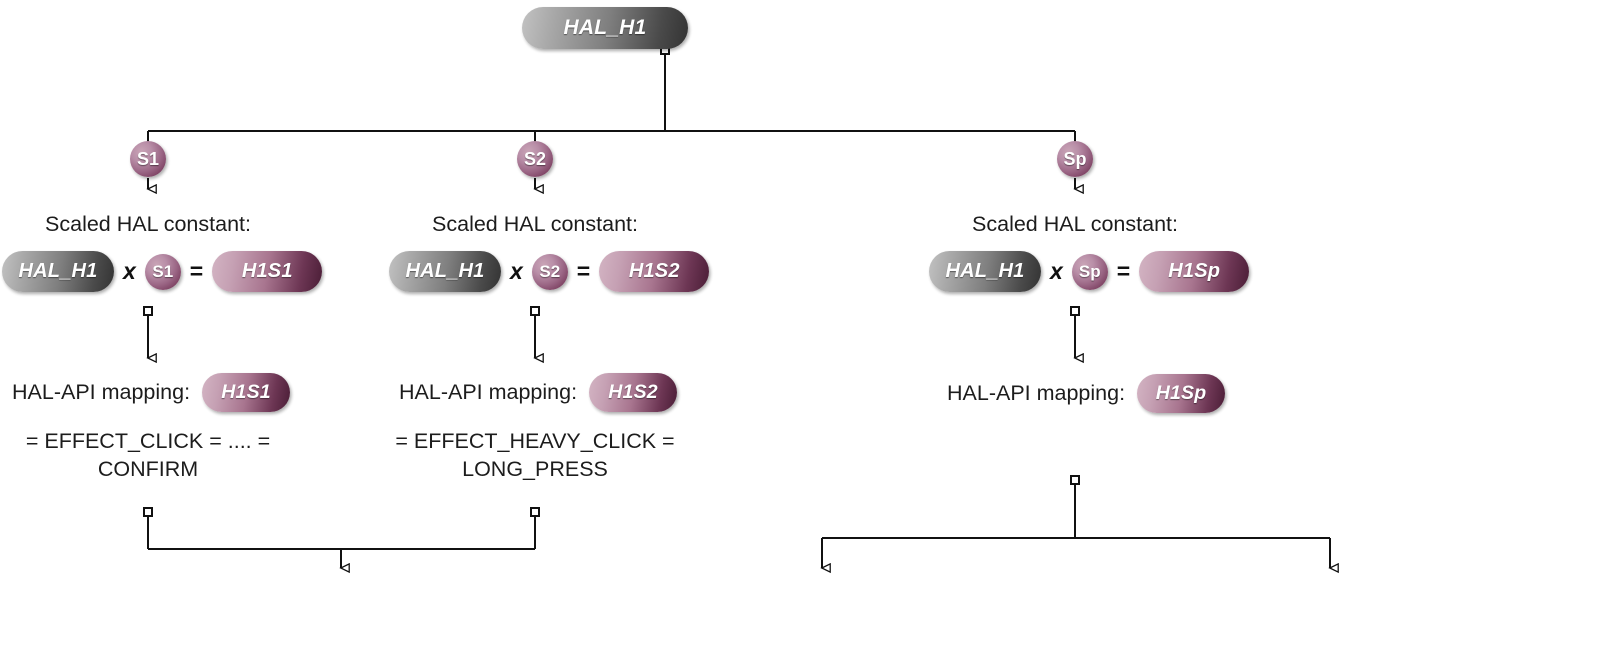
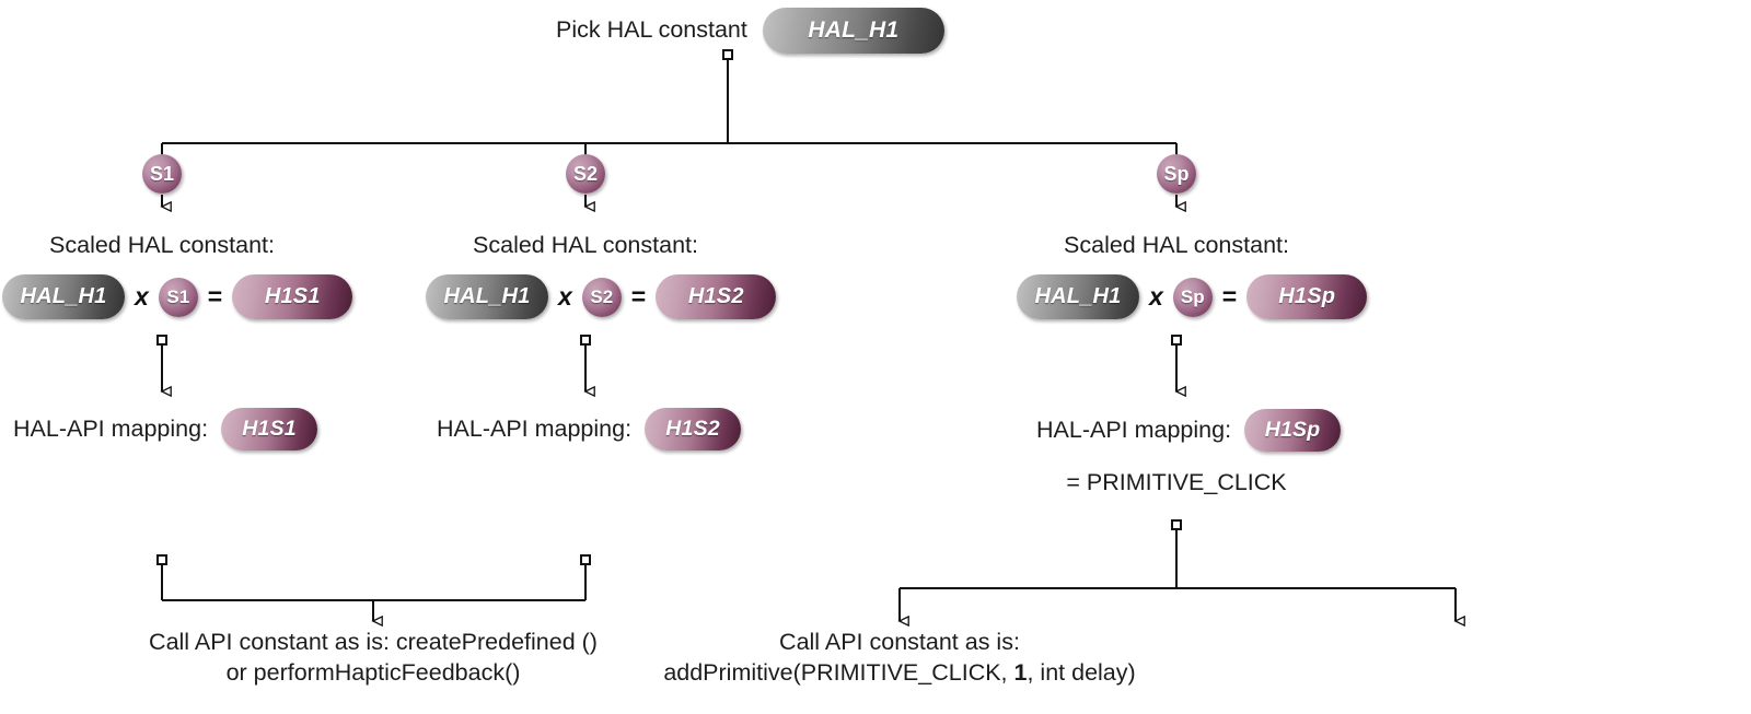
+ Pick HAL constant
  HAL_H1
  S1
  S2
  Sp
  Scaled HAL constant:
  HAL_H1
  x
  S1
  =
  H1S1
  HAL-API mapping:
  H1S1
- = EFFECT_CLICK = .... =
- CONFIRM
  Scaled HAL constant:
  HAL_H1
  x
  S2
  =
  H1S2
  HAL-API mapping:
  H1S2
- = EFFECT_HEAVY_CLICK =
- LONG_PRESS
  Scaled HAL constant:
  HAL_H1
  x
  Sp
  =
  H1Sp
  HAL-API mapping:
  H1Sp
+ = PRIMITIVE_CLICK
+ Call API constant as is: createPredefined ()
+ or performHapticFeedback()
+ Call API constant as is:
+ addPrimitive(PRIMITIVE_CLICK, 1, int delay)
